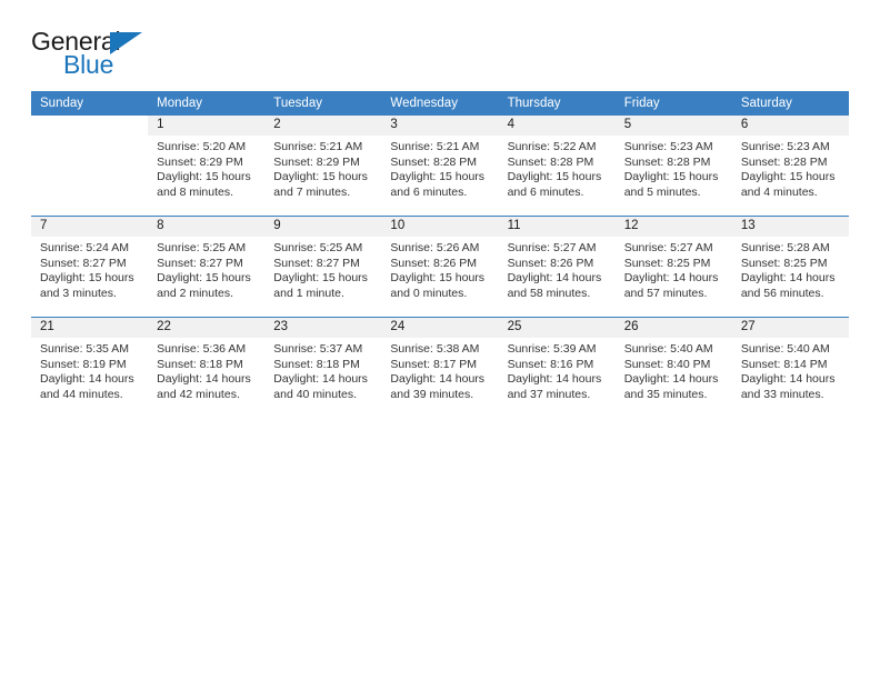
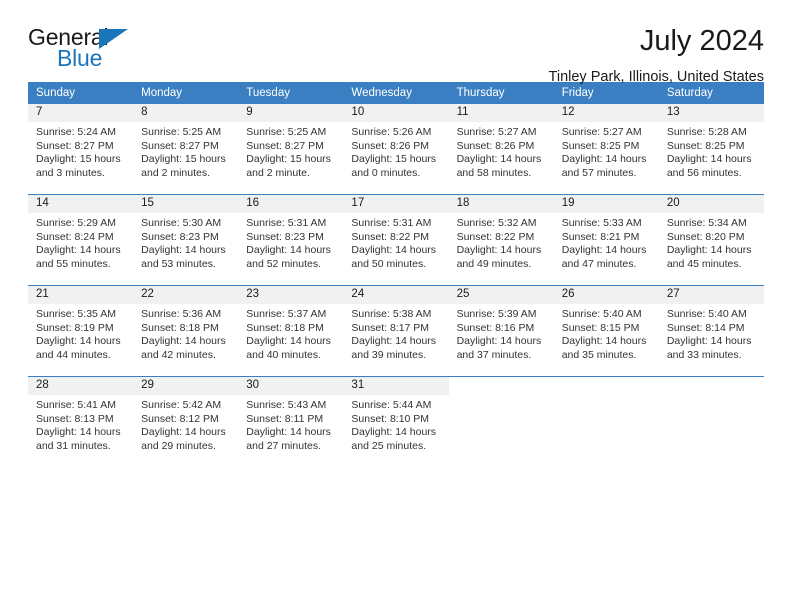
  General
  Blue
+ July 2024
+ Tinley Park, Illinois, United States
  Sunday	Monday	Tuesday	Wednesday	Thursday	Friday	Saturday
- 	1Sunrise: 5:20 AMSunset: 8:29 PMDaylight: 15 hoursand 8 minutes.	2Sunrise: 5:21 AMSunset: 8:29 PMDaylight: 15 hoursand 7 minutes.	3Sunrise: 5:21 AMSunset: 8:28 PMDaylight: 15 hoursand 6 minutes.	4Sunrise: 5:22 AMSunset: 8:28 PMDaylight: 15 hoursand 6 minutes.	5Sunrise: 5:23 AMSunset: 8:28 PMDaylight: 15 hoursand 5 minutes.	6Sunrise: 5:23 AMSunset: 8:28 PMDaylight: 15 hoursand 4 minutes.
- 7Sunrise: 5:24 AMSunset: 8:27 PMDaylight: 15 hoursand 3 minutes.	8Sunrise: 5:25 AMSunset: 8:27 PMDaylight: 15 hoursand 2 minutes.	9Sunrise: 5:25 AMSunset: 8:27 PMDaylight: 15 hoursand 1 minute.	10Sunrise: 5:26 AMSunset: 8:26 PMDaylight: 15 hoursand 0 minutes.	11Sunrise: 5:27 AMSunset: 8:26 PMDaylight: 14 hoursand 58 minutes.	12Sunrise: 5:27 AMSunset: 8:25 PMDaylight: 14 hoursand 57 minutes.	13Sunrise: 5:28 AMSunset: 8:25 PMDaylight: 14 hoursand 56 minutes.
+ 7Sunrise: 5:24 AMSunset: 8:27 PMDaylight: 15 hoursand 3 minutes.	8Sunrise: 5:25 AMSunset: 8:27 PMDaylight: 15 hoursand 2 minutes.	9Sunrise: 5:25 AMSunset: 8:27 PMDaylight: 15 hoursand 2 minute.	10Sunrise: 5:26 AMSunset: 8:26 PMDaylight: 15 hoursand 0 minutes.	11Sunrise: 5:27 AMSunset: 8:26 PMDaylight: 14 hoursand 58 minutes.	12Sunrise: 5:27 AMSunset: 8:25 PMDaylight: 14 hoursand 57 minutes.	13Sunrise: 5:28 AMSunset: 8:25 PMDaylight: 14 hoursand 56 minutes.
+ 14Sunrise: 5:29 AMSunset: 8:24 PMDaylight: 14 hoursand 55 minutes.	15Sunrise: 5:30 AMSunset: 8:23 PMDaylight: 14 hoursand 53 minutes.	16Sunrise: 5:31 AMSunset: 8:23 PMDaylight: 14 hoursand 52 minutes.	17Sunrise: 5:31 AMSunset: 8:22 PMDaylight: 14 hoursand 50 minutes.	18Sunrise: 5:32 AMSunset: 8:22 PMDaylight: 14 hoursand 49 minutes.	19Sunrise: 5:33 AMSunset: 8:21 PMDaylight: 14 hoursand 47 minutes.	20Sunrise: 5:34 AMSunset: 8:20 PMDaylight: 14 hoursand 45 minutes.
- 21Sunrise: 5:35 AMSunset: 8:19 PMDaylight: 14 hoursand 44 minutes.	22Sunrise: 5:36 AMSunset: 8:18 PMDaylight: 14 hoursand 42 minutes.	23Sunrise: 5:37 AMSunset: 8:18 PMDaylight: 14 hoursand 40 minutes.	24Sunrise: 5:38 AMSunset: 8:17 PMDaylight: 14 hoursand 39 minutes.	25Sunrise: 5:39 AMSunset: 8:16 PMDaylight: 14 hoursand 37 minutes.	26Sunrise: 5:40 AMSunset: 8:40 PMDaylight: 14 hoursand 35 minutes.	27Sunrise: 5:40 AMSunset: 8:14 PMDaylight: 14 hoursand 33 minutes.
+ 21Sunrise: 5:35 AMSunset: 8:19 PMDaylight: 14 hoursand 44 minutes.	22Sunrise: 5:36 AMSunset: 8:18 PMDaylight: 14 hoursand 42 minutes.	23Sunrise: 5:37 AMSunset: 8:18 PMDaylight: 14 hoursand 40 minutes.	24Sunrise: 5:38 AMSunset: 8:17 PMDaylight: 14 hoursand 39 minutes.	25Sunrise: 5:39 AMSunset: 8:16 PMDaylight: 14 hoursand 37 minutes.	26Sunrise: 5:40 AMSunset: 8:15 PMDaylight: 14 hoursand 35 minutes.	27Sunrise: 5:40 AMSunset: 8:14 PMDaylight: 14 hoursand 33 minutes.
+ 28Sunrise: 5:41 AMSunset: 8:13 PMDaylight: 14 hoursand 31 minutes.	29Sunrise: 5:42 AMSunset: 8:12 PMDaylight: 14 hoursand 29 minutes.	30Sunrise: 5:43 AMSunset: 8:11 PMDaylight: 14 hoursand 27 minutes.	31Sunrise: 5:44 AMSunset: 8:10 PMDaylight: 14 hoursand 25 minutes.
